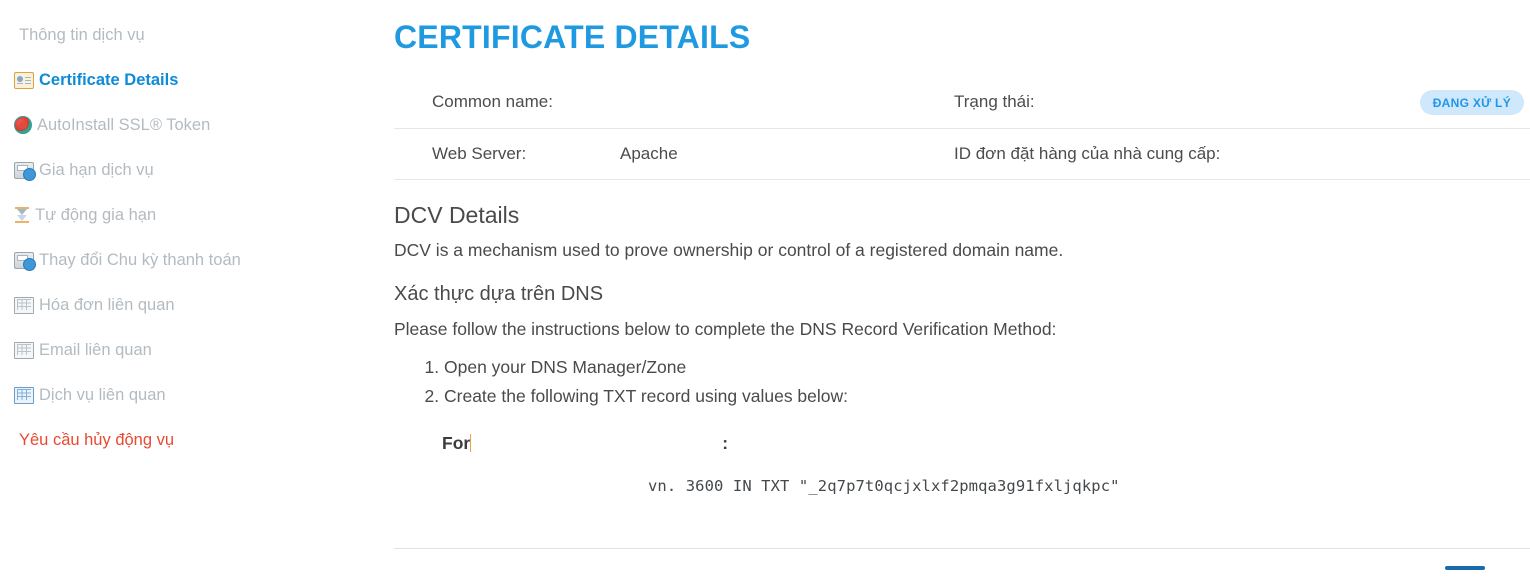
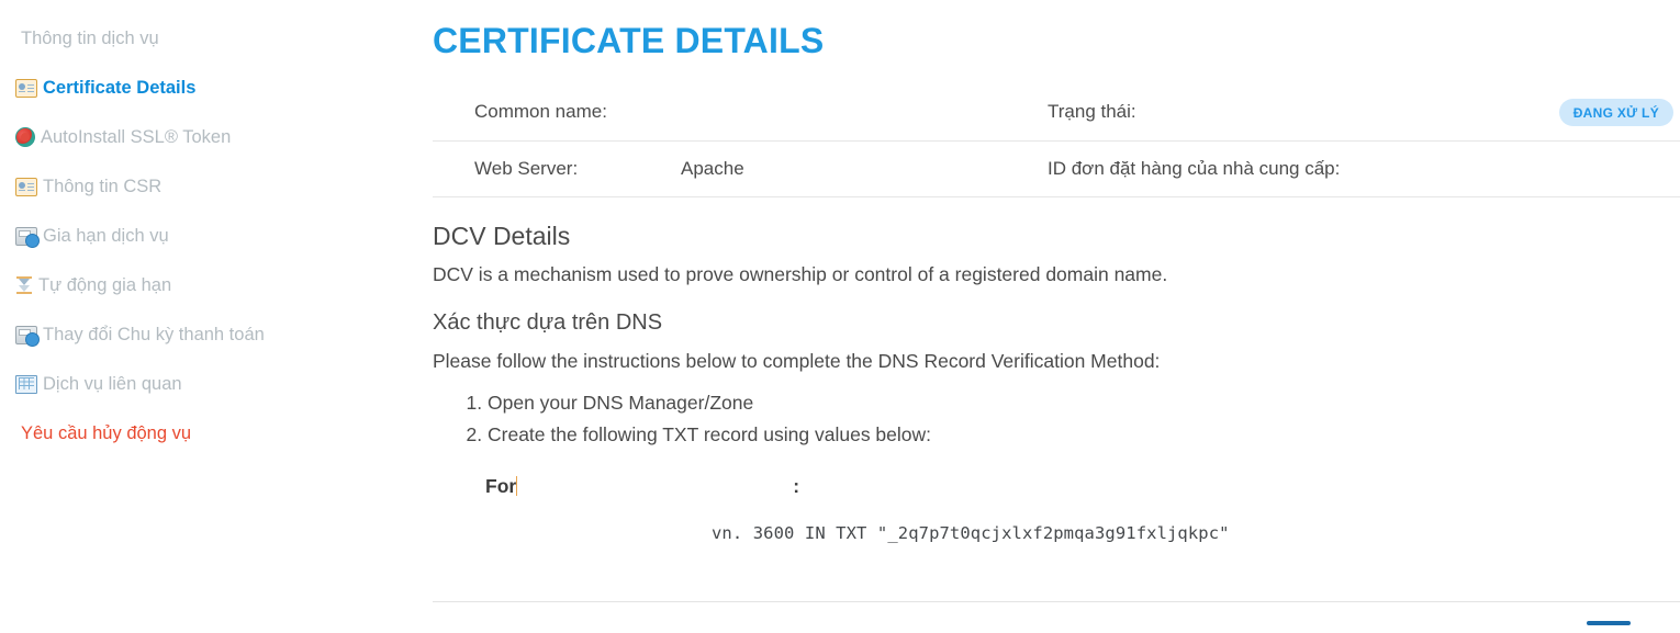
  Thông tin dịch vụ
  Certificate Details
  AutoInstall SSL® Token
+ Thông tin CSR
  Gia hạn dịch vụ
  Tự động gia hạn
  Thay đổi Chu kỳ thanh toán
- Hóa đơn liên quan
- Email liên quan
  Dịch vụ liên quan
  Yêu cầu hủy động vụ
  CERTIFICATE DETAILS
  Common name:		Trạng thái:	ĐANG XỬ LÝ
  Web Server:	Apache	ID đơn đặt hàng của nhà cung cấp:
  DCV Details
  DCV is a mechanism used to prove ownership or control of a registered domain name.
  Xác thực dựa trên DNS
  Please follow the instructions below to complete the DNS Record Verification Method:
  Open your DNS Manager/Zone
  Create the following TXT record using values below:
  For :
  vn. 3600 IN TXT "_2q7p7t0qcjxlxf2pmqa3g91fxljqkpc"
